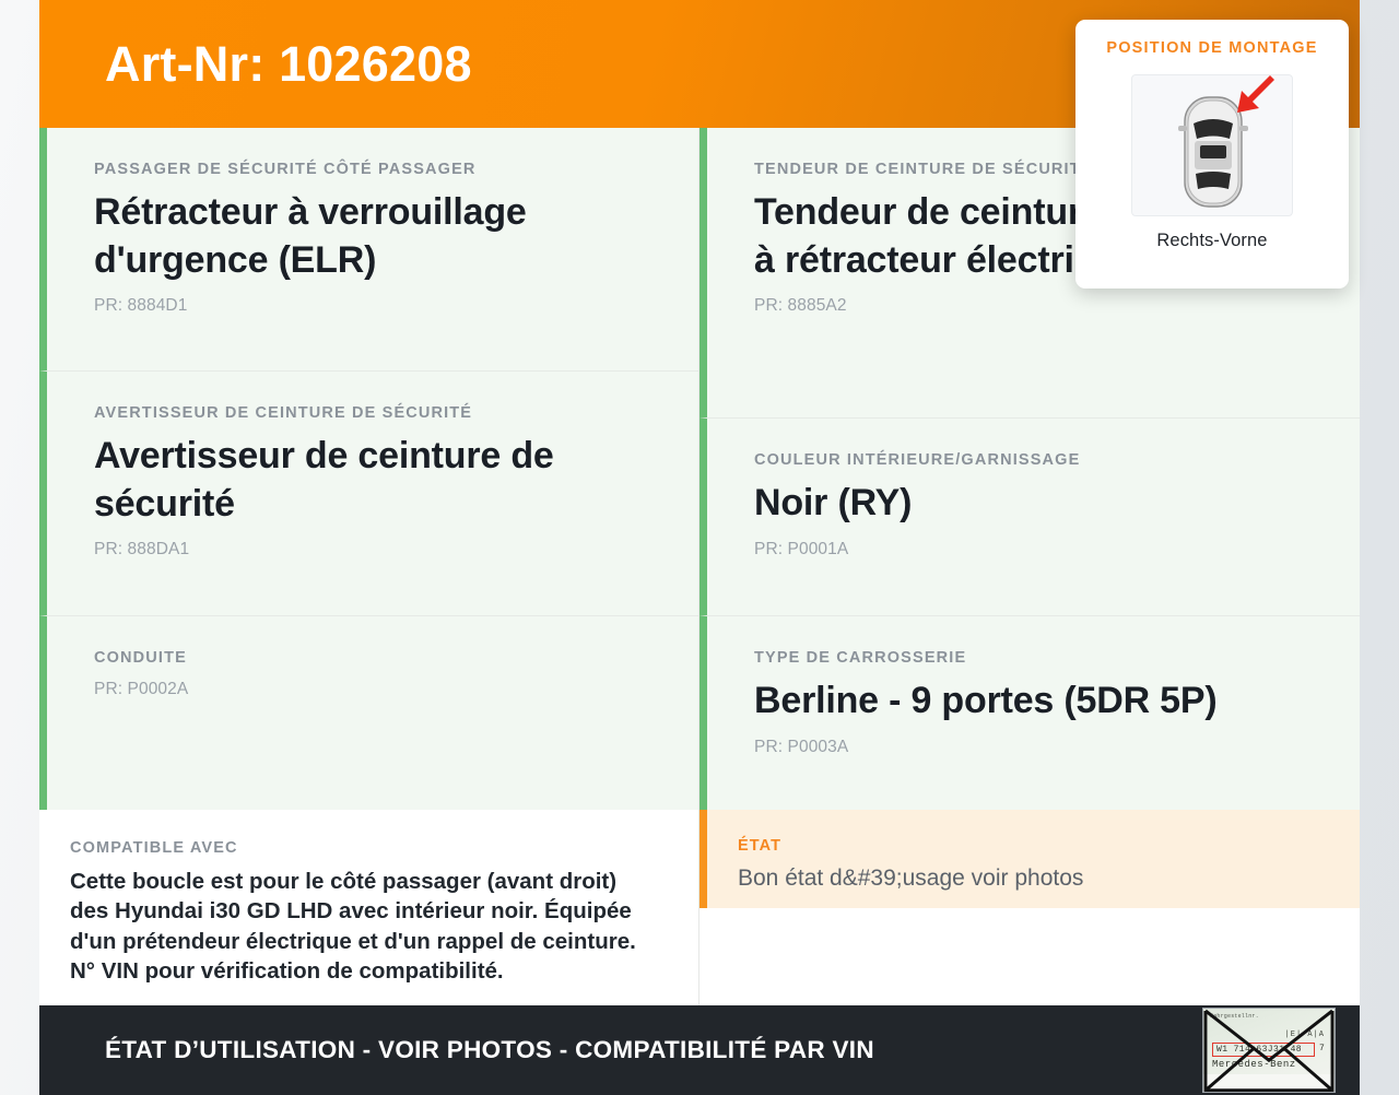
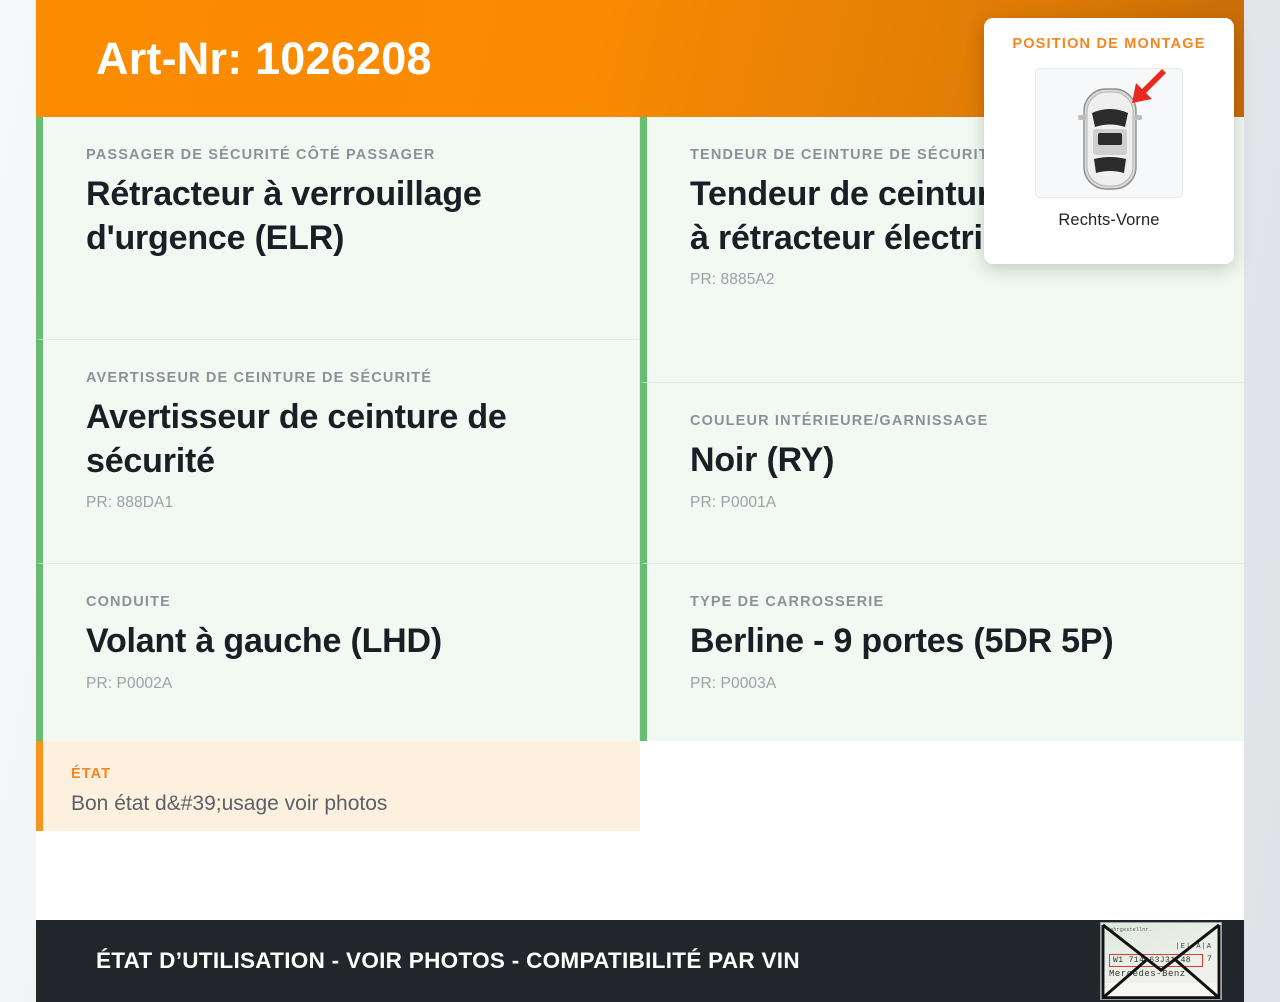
  Art-Nr: 1026208
  PASSAGER DE SÉCURITÉ CÔTÉ PASSAGER
  Rétracteur à verrouillage d'urgence (ELR)
- PR: 8884D1
  AVERTISSEUR DE CEINTURE DE SÉCURITÉ
  Avertisseur de ceinture de sécurité
  PR: 888DA1
  CONDUITE
+ Volant à gauche (LHD)
  PR: P0002A
  TENDEUR DE CEINTURE DE SÉCURI
  PR: 8885A2
  COULEUR INTÉRIEURE/GARNISSAGE
  Noir (RY)
  PR: P0001A
  TYPE DE CARROSSERIE
  Berline - 9 portes (5DR 5P)
  PR: P0003A
- COMPATIBLE AVEC
- Cette boucle est pour le côté passager (avant droit) des Hyundai i30 GD LHD avec intérieur noir. Équipée d'un prétendeur électrique et d'un rappel de ceinture. N° VIN pour vérification de compatibilité.
  ÉTAT
  Bon état d&#39;usage voir photos
  ÉTAT D’UTILISATION - VOIR PHOTOS - COMPATIBILITÉ PAR VIN
  |E A|A
  W1 714 63J3 48
  7
  Meredes-Benz
  POSITION DE MONTAGE
  Rechts-Vorne
